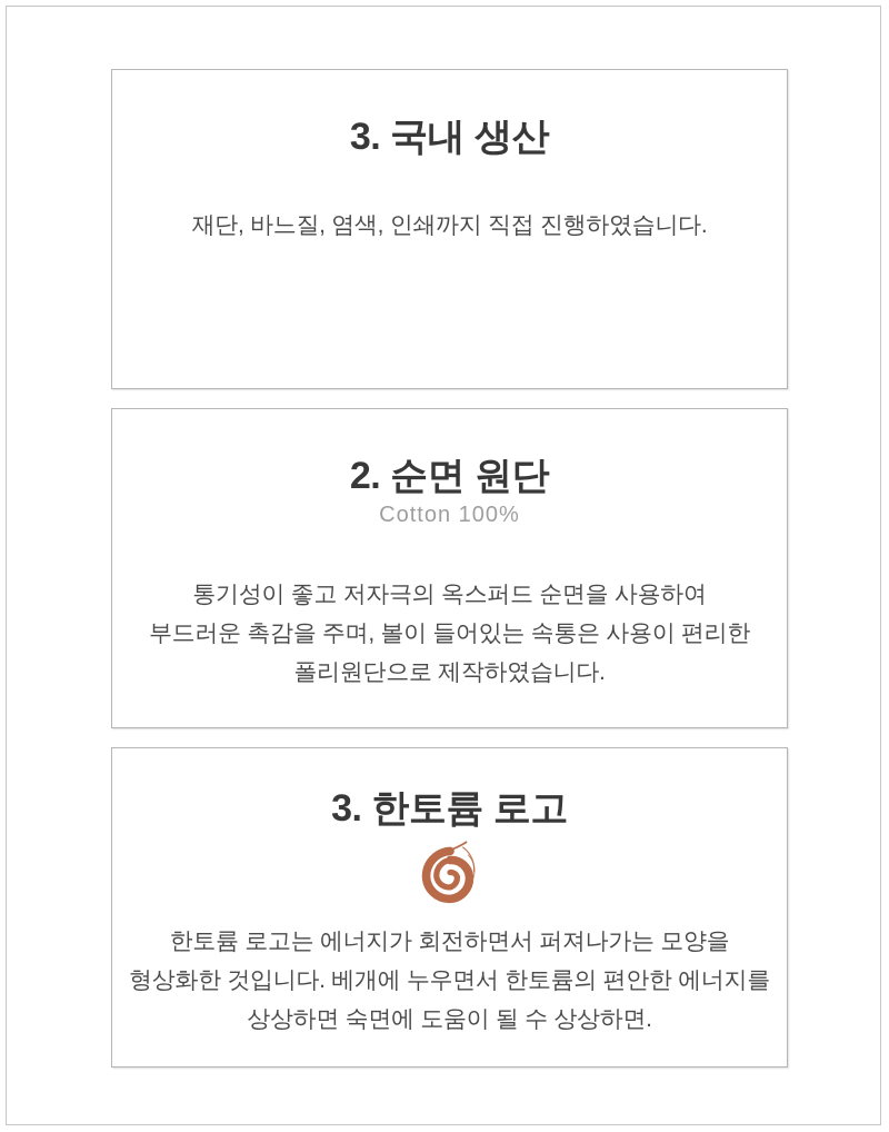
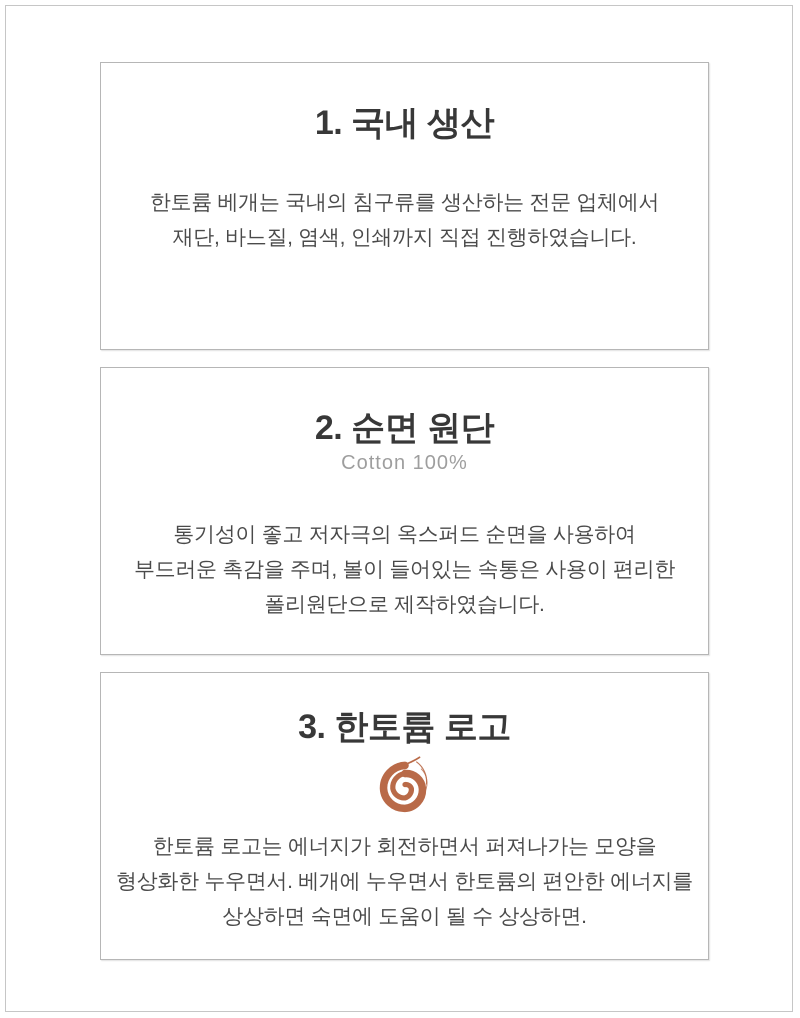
- 3. 국내 생산
+ 1. 국내 생산
+ 한토륨 베개는 국내의 침구류를 생산하는 전문 업체에서
  재단, 바느질, 염색, 인쇄까지 직접 진행하였습니다.
  2. 순면 원단
  Cotton 100%
  통기성이 좋고 저자극의 옥스퍼드 순면을 사용하여
  부드러운 촉감을 주며, 볼이 들어있는 속통은 사용이 편리한
  폴리원단으로 제작하였습니다.
  3. 한토륨 로고
  한토륨 로고는 에너지가 회전하면서 퍼져나가는 모양을
- 형상화한 것입니다. 베개에 누우면서 한토륨의 편안한 에너지를
+ 형상화한 누우면서. 베개에 누우면서 한토륨의 편안한 에너지를
  상상하면 숙면에 도움이 될 수 상상하면.
